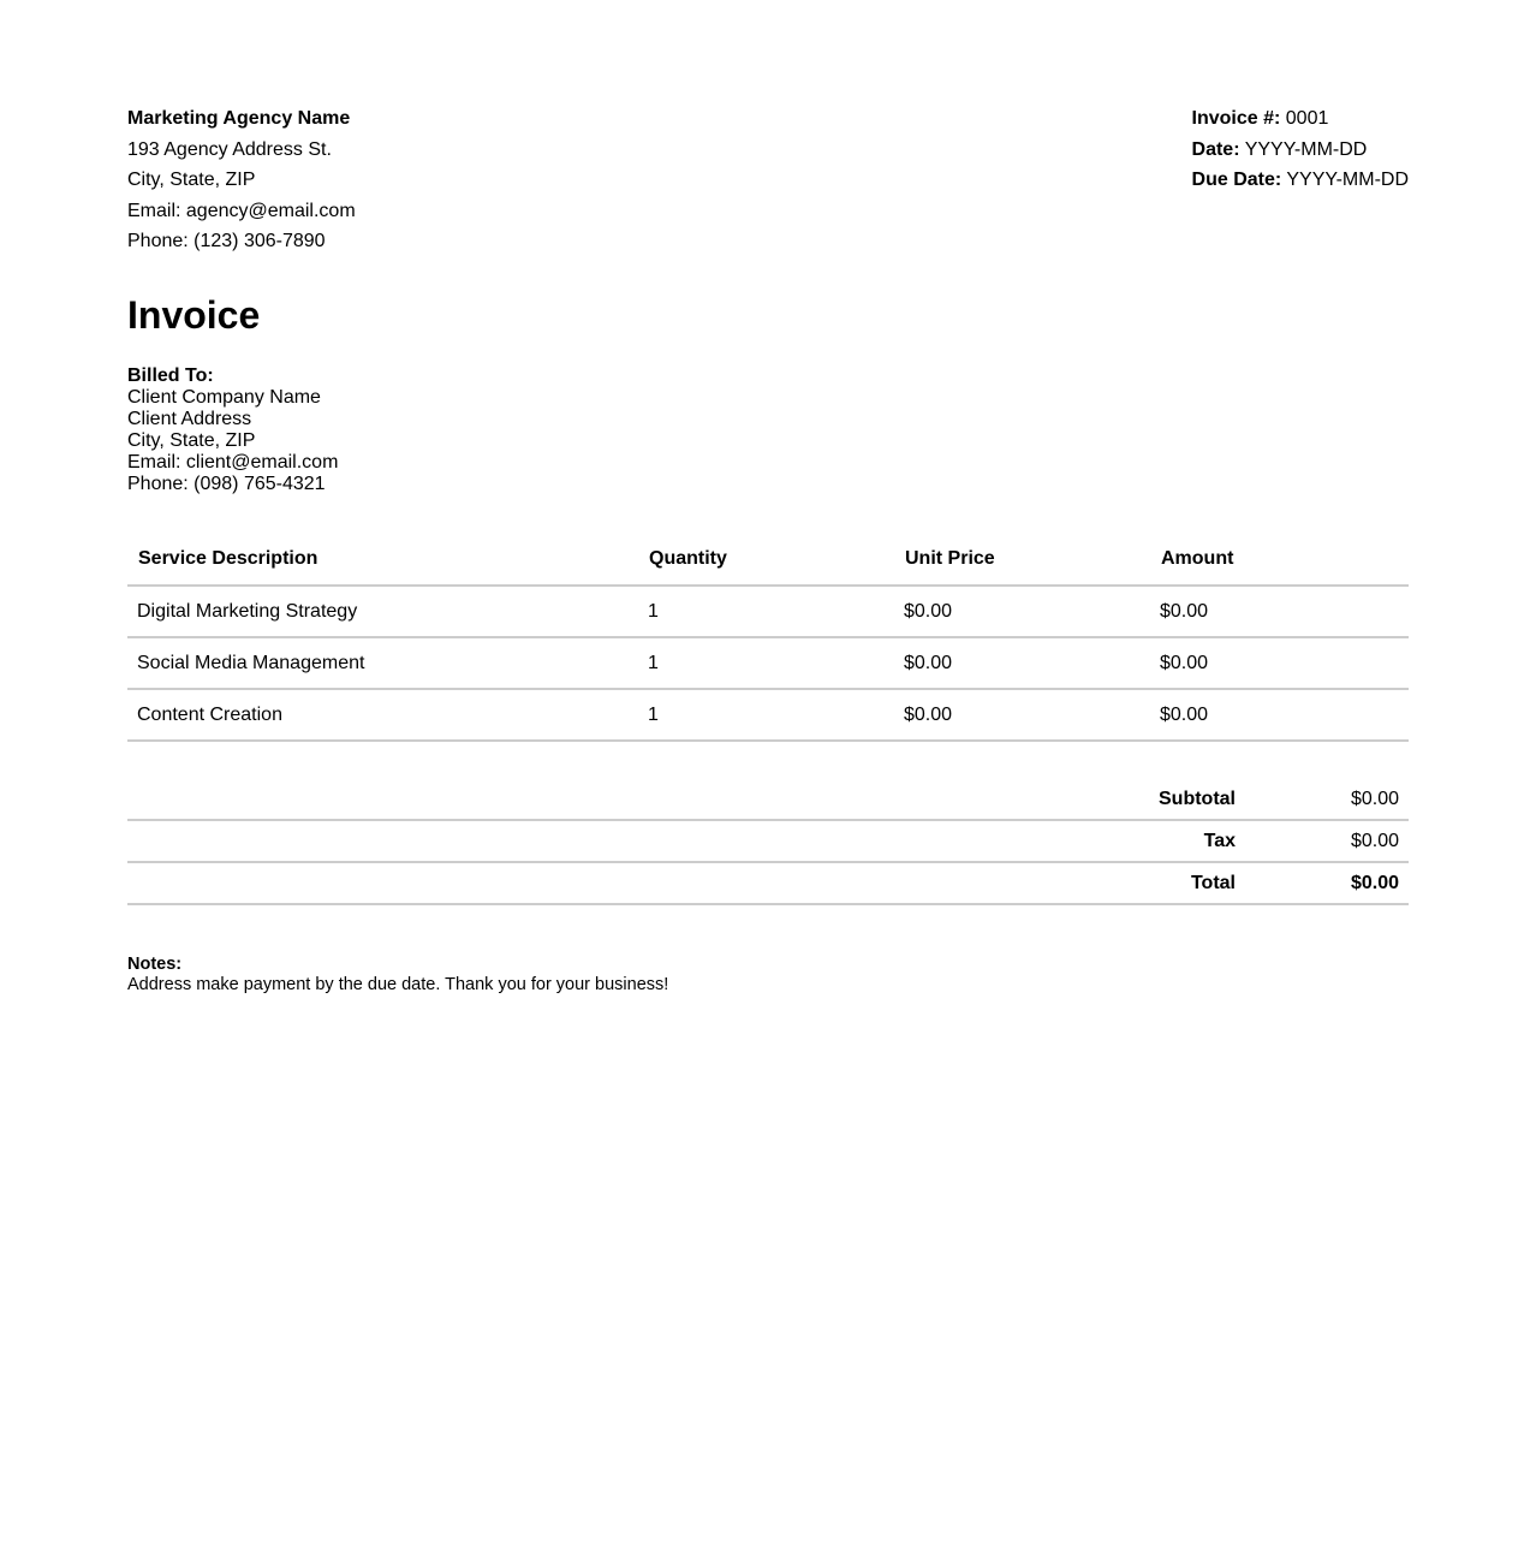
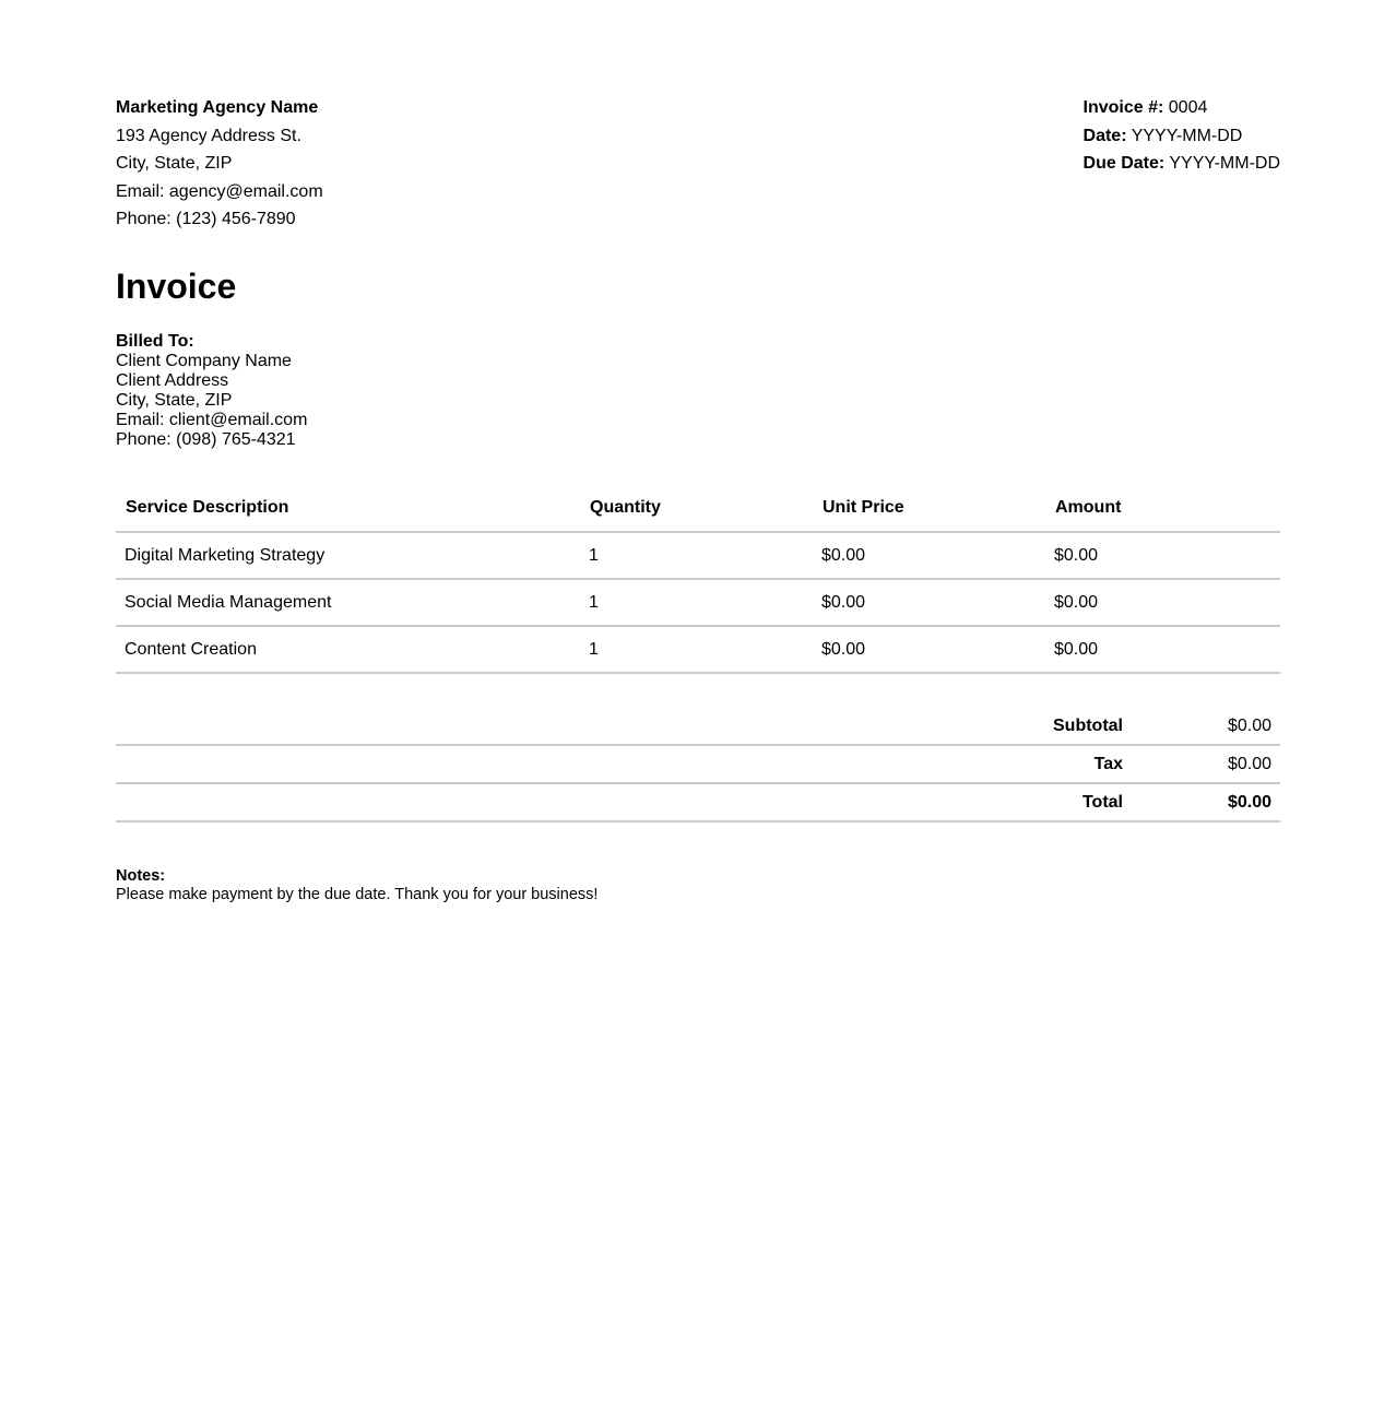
  Marketing Agency Name
  193 Agency Address St.
  City, State, ZIP
  Email: agency@email.com
- Phone: (123) 306-7890
+ Phone: (123) 456-7890
- Invoice #: 0001
+ Invoice #: 0004
  Date: YYYY-MM-DD
  Due Date: YYYY-MM-DD
  Invoice
  Billed To:
  Client Company Name
  Client Address
  City, State, ZIP
  Email: client@email.com
  Phone: (098) 765-4321
  Service Description	Quantity	Unit Price	Amount
  Digital Marketing Strategy	1	$0.00	$0.00
  Social Media Management	1	$0.00	$0.00
  Content Creation	1	$0.00	$0.00
  Subtotal	$0.00
  Tax	$0.00
  Total	$0.00
  Notes:
- Address make payment by the due date. Thank you for your business!
+ Please make payment by the due date. Thank you for your business!
